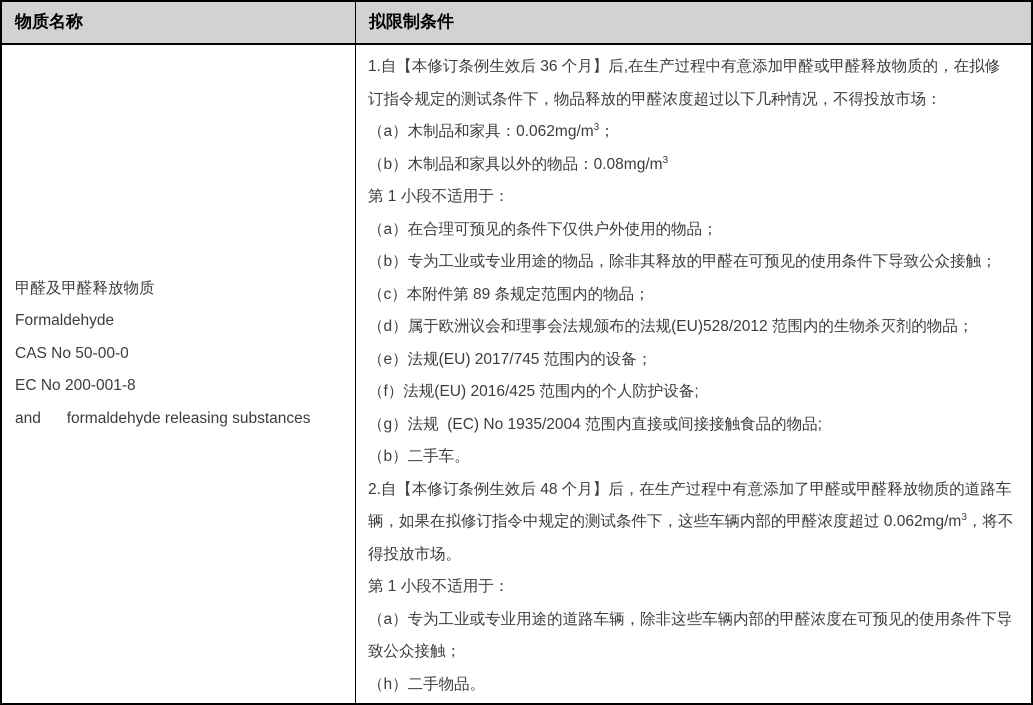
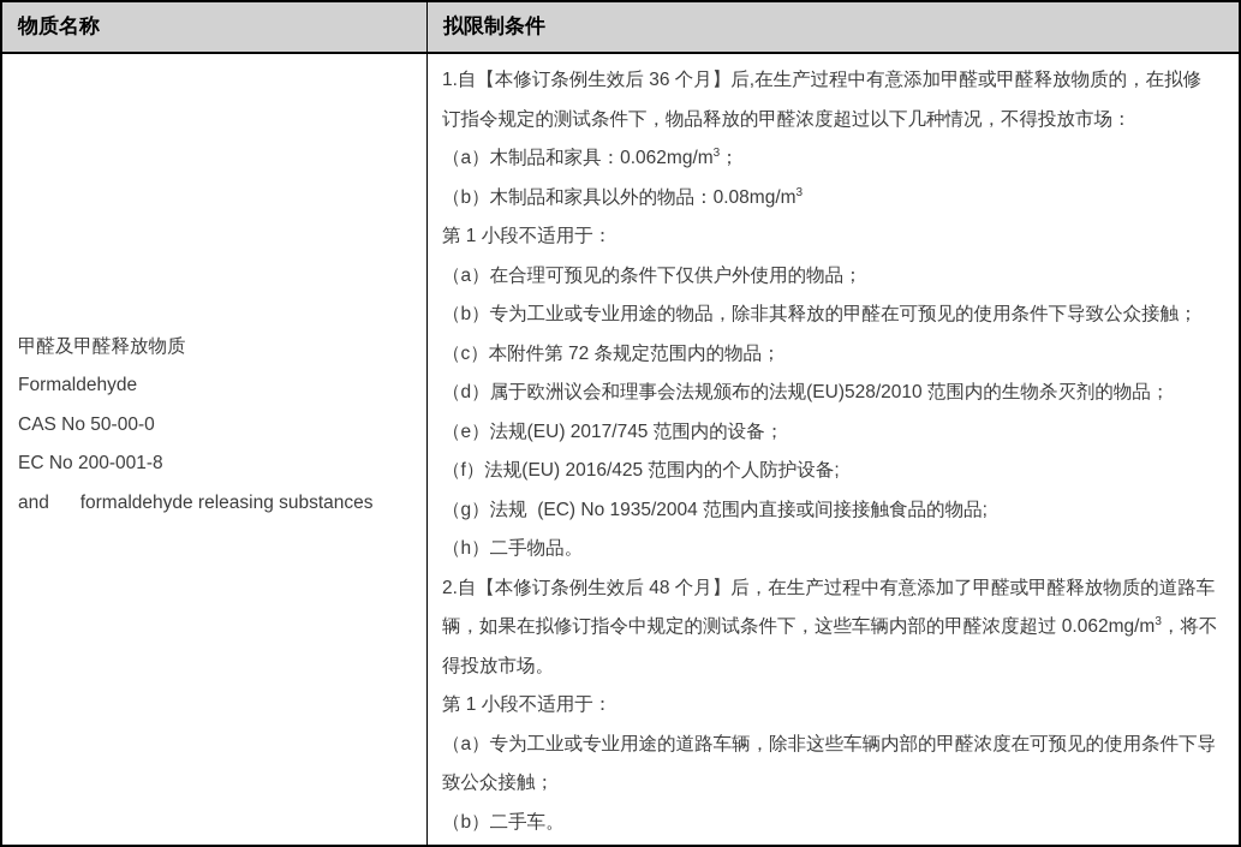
  物质名称
  拟限制条件
  甲醛及甲醛释放物质
  Formaldehyde
  CAS No 50-00-0
  EC No 200-001-8
  and formaldehyde releasing substances
  1.自【本修订条例生效后 36 个月】后,在生产过程中有意添加甲醛或甲醛释放物质的，在拟修订指令规定的测试条件下，物品释放的甲醛浓度超过以下几种情况，不得投放市场：
  （a）木制品和家具：0.062mg/m3；
  （b）木制品和家具以外的物品：0.08mg/m3
  第 1 小段不适用于：
  （a）在合理可预见的条件下仅供户外使用的物品；
  （b）专为工业或专业用途的物品，除非其释放的甲醛在可预见的使用条件下导致公众接触；
- （c）本附件第 89 条规定范围内的物品；
+ （c）本附件第 72 条规定范围内的物品；
- （d）属于欧洲议会和理事会法规颁布的法规(EU)528/2012 范围内的生物杀灭剂的物品；
+ （d）属于欧洲议会和理事会法规颁布的法规(EU)528/2010 范围内的生物杀灭剂的物品；
  （e）法规(EU) 2017/745 范围内的设备；
  （f）法规(EU) 2016/425 范围内的个人防护设备;
  （g）法规 (EC) No 1935/2004 范围内直接或间接接触食品的物品;
- （b）二手车。
+ （h）二手物品。
  2.自【本修订条例生效后 48 个月】后，在生产过程中有意添加了甲醛或甲醛释放物质的道路车辆，如果在拟修订指令中规定的测试条件下，这些车辆内部的甲醛浓度超过 0.062mg/m3，将不得投放市场。
  第 1 小段不适用于：
  （a）专为工业或专业用途的道路车辆，除非这些车辆内部的甲醛浓度在可预见的使用条件下导致公众接触；
- （h）二手物品。
+ （b）二手车。
